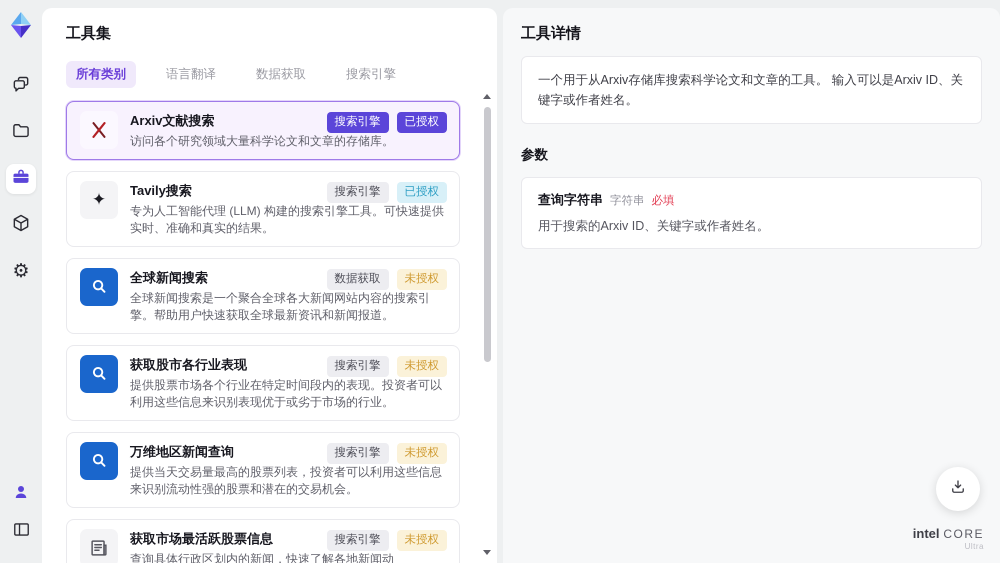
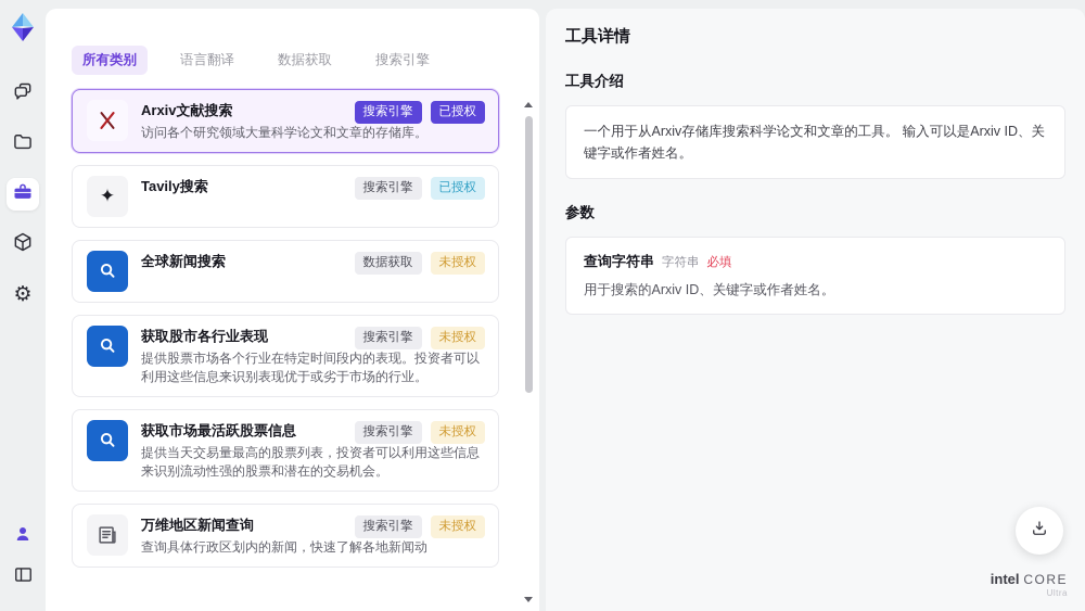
  ⚙
- 工具集
  所有类别
  语言翻译
  数据获取
  搜索引擎
  Arxiv文献搜索
  访问各个研究领域大量科学论文和文章的存储库。
  搜索引擎
  已授权
  ✦
  Tavily搜索
- 专为人工智能代理 (LLM) 构建的搜索引擎工具。可快速提供实时、准确和真实的结果。
  搜索引擎
  已授权
  全球新闻搜索
- 全球新闻搜索是一个聚合全球各大新闻网站内容的搜索引擎。帮助用户快速获取全球最新资讯和新闻报道。
  数据获取
  未授权
  获取股市各行业表现
  提供股票市场各个行业在特定时间段内的表现。投资者可以利用这些信息来识别表现优于或劣于市场的行业。
  搜索引擎
  未授权
- 万维地区新闻查询
+ 获取市场最活跃股票信息
  提供当天交易量最高的股票列表，投资者可以利用这些信息来识别流动性强的股票和潜在的交易机会。
  搜索引擎
  未授权
- 获取市场最活跃股票信息
+ 万维地区新闻查询
  查询具体行政区划内的新闻，快速了解各地新闻动
  搜索引擎
  未授权
  工具详情
+ 工具介绍
  一个用于从Arxiv存储库搜索科学论文和文章的工具。 输入可以是Arxiv ID、关键字或作者姓名。
  参数
  查询字符串
  字符串
  必填
  用于搜索的Arxiv ID、关键字或作者姓名。
  intel CORE
  Ultra
